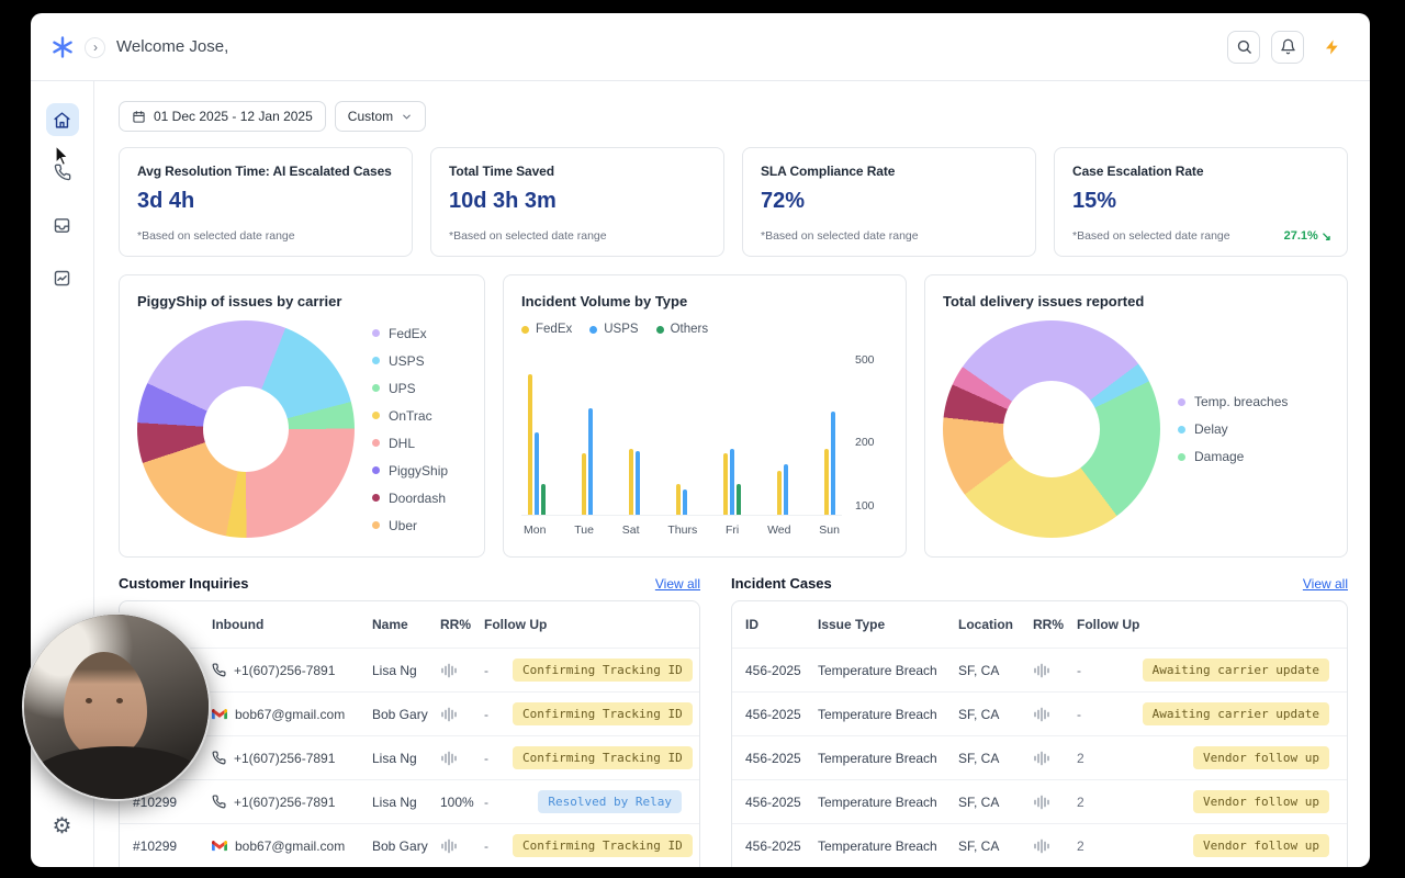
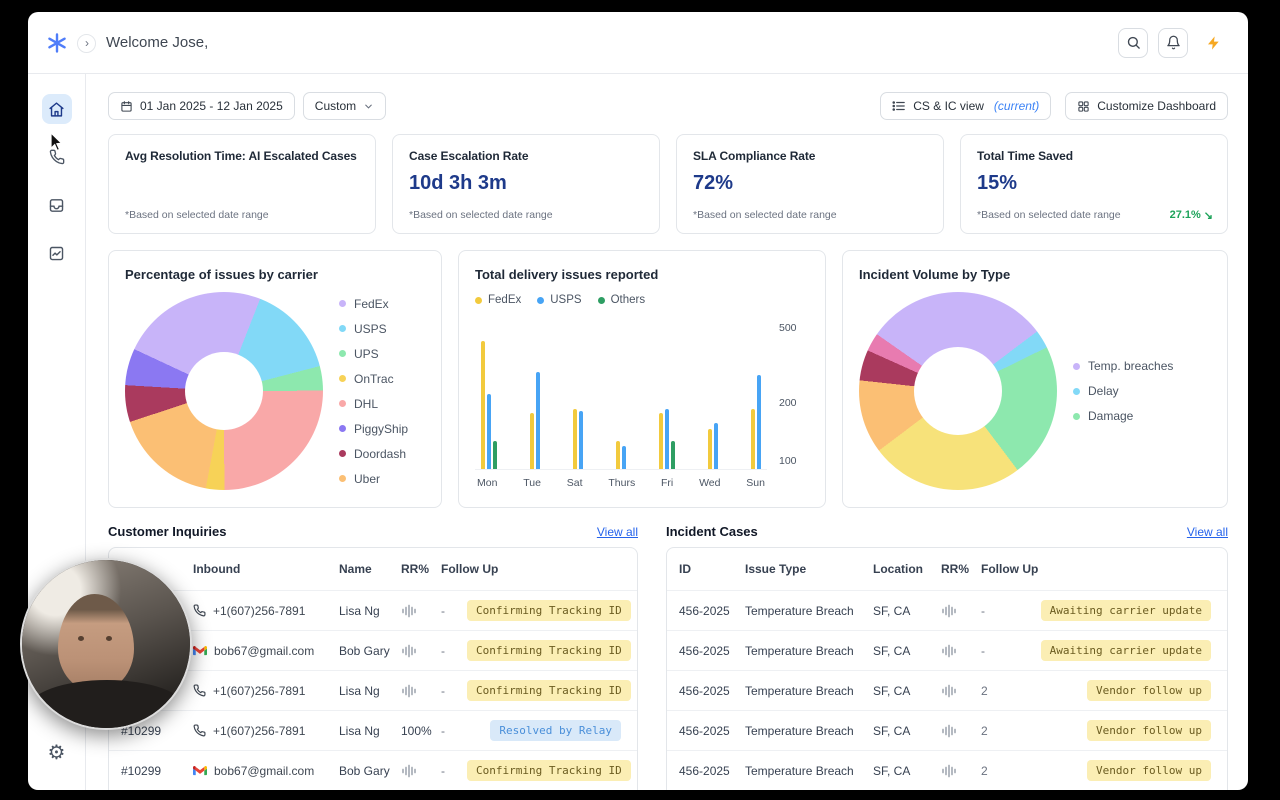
  ›
  Welcome Jose,
  ⚙
- 01 Dec 2025 - 12 Jan 2025
+ 01 Jan 2025 - 12 Jan 2025
  Custom
+ CS & IC view
+ (current)
+ Customize Dashboard
  Avg Resolution Time: AI Escalated Cases
- 3d 4h
  *Based on selected date range
- Total Time Saved
+ Case Escalation Rate
  10d 3h 3m
  *Based on selected date range
  SLA Compliance Rate
  72%
  *Based on selected date range
- Case Escalation Rate
+ Total Time Saved
  15%
  *Based on selected date range
  27.1%
  ↘
- PiggyShip of issues by carrier
+ Percentage of issues by carrier
  FedEx
  USPS
  UPS
  OnTrac
  DHL
  PiggyShip
  Doordash
  Uber
- Incident Volume by Type
+ Total delivery issues reported
  FedEx
  USPS
  Others
  500
  200
  100
  Mon
  Tue
  Sat
  Thurs
  Fri
  Wed
  Sun
- Total delivery issues reported
+ Incident Volume by Type
  Temp. breaches
  Delay
  Damage
  Customer Inquiries
  View all
  Inbound
  Name
  RR%
  Follow Up
  +1(607)256-7891
  Lisa Ng
  -
  Confirming Tracking ID
  bob67@gmail.com
  Bob Gary
  -
  Confirming Tracking ID
  +1(607)256-7891
  Lisa Ng
  -
  Confirming Tracking ID
  #10299
  +1(607)256-7891
  Lisa Ng
  100%
  -
  Resolved by Relay
  #10299
  bob67@gmail.com
  Bob Gary
  -
  Confirming Tracking ID
  Incident Cases
  View all
  ID
  Issue Type
  Location
  RR%
  Follow Up
  456-2025
  Temperature Breach
  SF, CA
  -
  Awaiting carrier update
  456-2025
  Temperature Breach
  SF, CA
  -
  Awaiting carrier update
  456-2025
  Temperature Breach
  SF, CA
  2
  Vendor follow up
  456-2025
  Temperature Breach
  SF, CA
  2
  Vendor follow up
  456-2025
  Temperature Breach
  SF, CA
  2
  Vendor follow up
